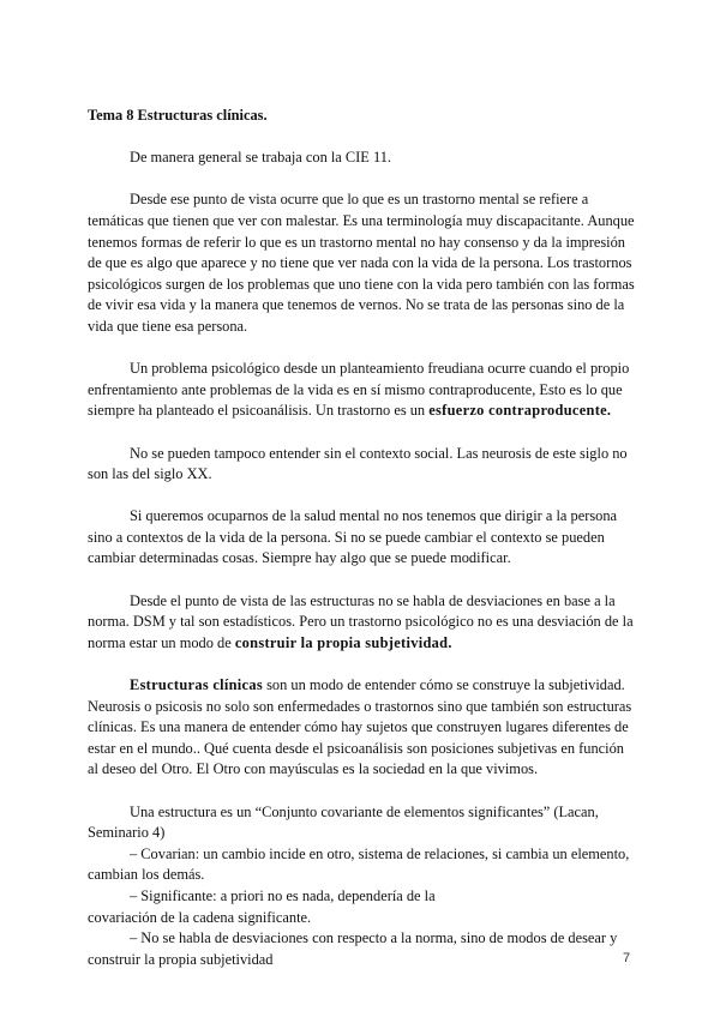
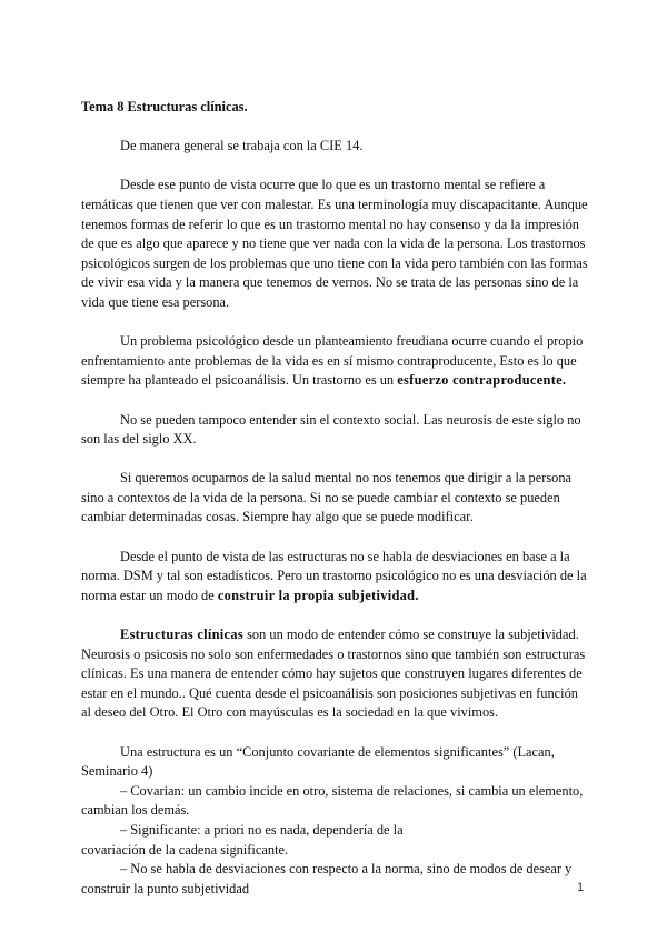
  Tema 8 Estructuras clínicas.
- De manera general se trabaja con la CIE 11.
+ De manera general se trabaja con la CIE 14.
  Desde ese punto de vista ocurre que lo que es un trastorno mental se refiere a temáticas que tienen que ver con malestar. Es una terminología muy discapacitante. Aunque tenemos formas de referir lo que es un trastorno mental no hay consenso y da la impresión de que es algo que aparece y no tiene que ver nada con la vida de la persona. Los trastornos psicológicos surgen de los problemas que uno tiene con la vida pero también con las formas de vivir esa vida y la manera que tenemos de vernos. No se trata de las personas sino de la vida que tiene esa persona.
  Un problema psicológico desde un planteamiento freudiana ocurre cuando el propio enfrentamiento ante problemas de la vida es en sí mismo contraproducente, Esto es lo que siempre ha planteado el psicoanálisis. Un trastorno es un esfuerzo contraproducente.
  No se pueden tampoco entender sin el contexto social. Las neurosis de este siglo no son las del siglo XX.
  Si queremos ocuparnos de la salud mental no nos tenemos que dirigir a la persona sino a contextos de la vida de la persona. Si no se puede cambiar el contexto se pueden cambiar determinadas cosas. Siempre hay algo que se puede modificar.
  Desde el punto de vista de las estructuras no se habla de desviaciones en base a la norma. DSM y tal son estadísticos. Pero un trastorno psicológico no es una desviación de la norma estar un modo de construir la propia subjetividad.
  Estructuras clínicas son un modo de entender cómo se construye la subjetividad. Neurosis o psicosis no solo son enfermedades o trastornos sino que también son estructuras clínicas. Es una manera de entender cómo hay sujetos que construyen lugares diferentes de estar en el mundo.. Qué cuenta desde el psicoanálisis son posiciones subjetivas en función al deseo del Otro. El Otro con mayúsculas es la sociedad en la que vivimos.
  Una estructura es un “Conjunto covariante de elementos significantes” (Lacan, Seminario 4)
  – Covarian: un cambio incide en otro, sistema de relaciones, si cambia un elemento, cambian los demás.
  – Significante: a priori no es nada, dependería de la
  covariación de la cadena significante.
- – No se habla de desviaciones con respecto a la norma, sino de modos de desear y construir la propia subjetividad
+ – No se habla de desviaciones con respecto a la norma, sino de modos de desear y construir la punto subjetividad
- 7
+ 1
